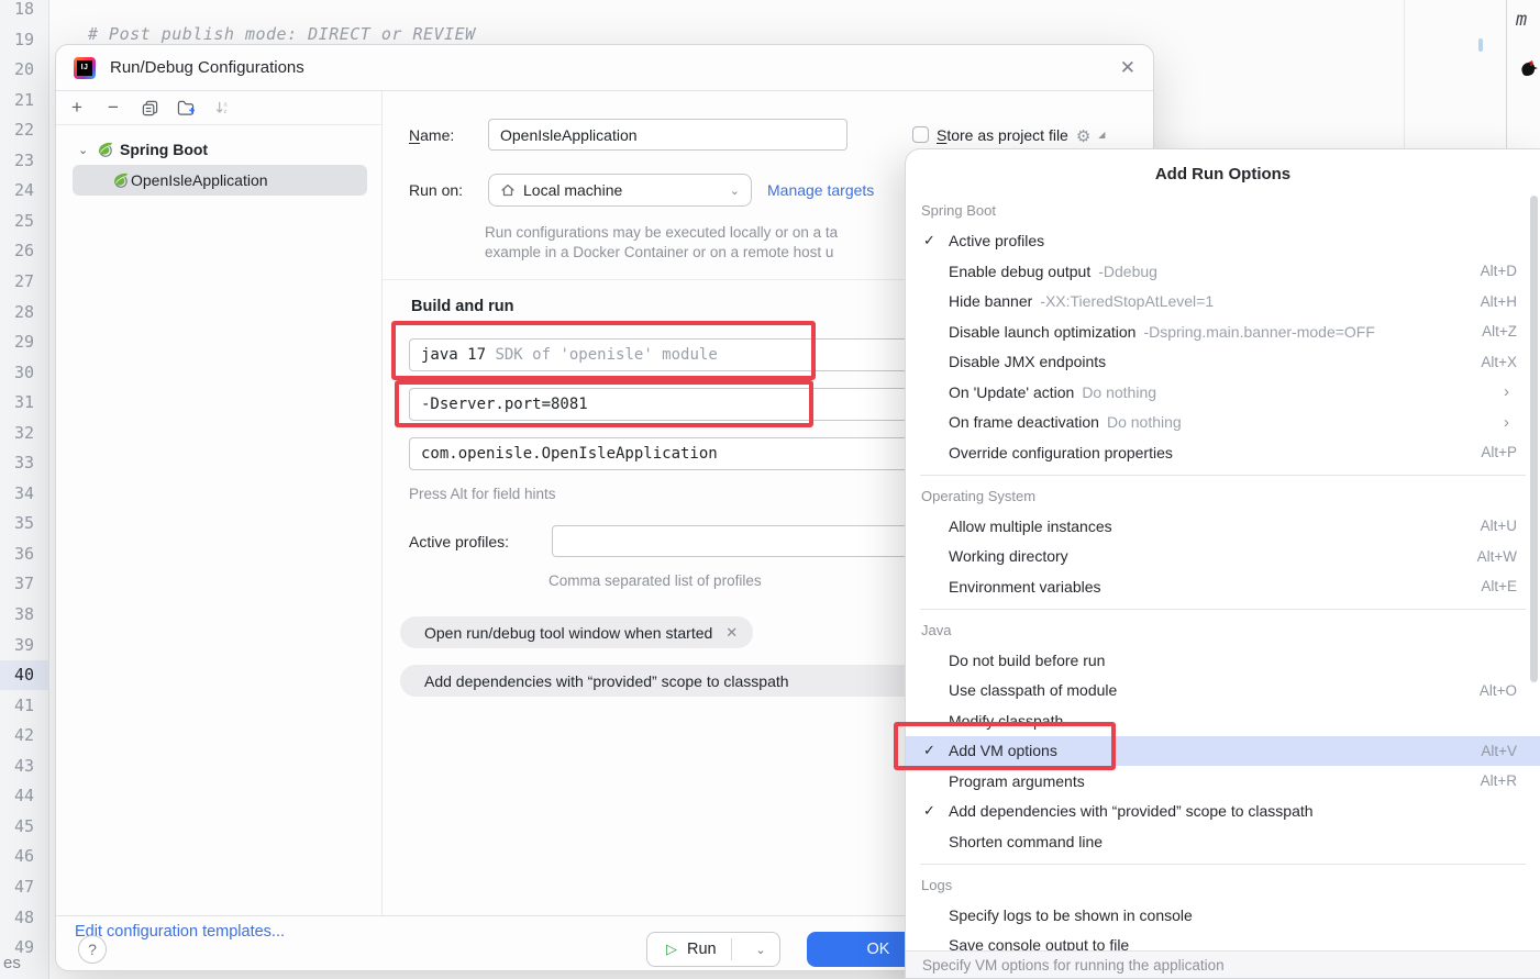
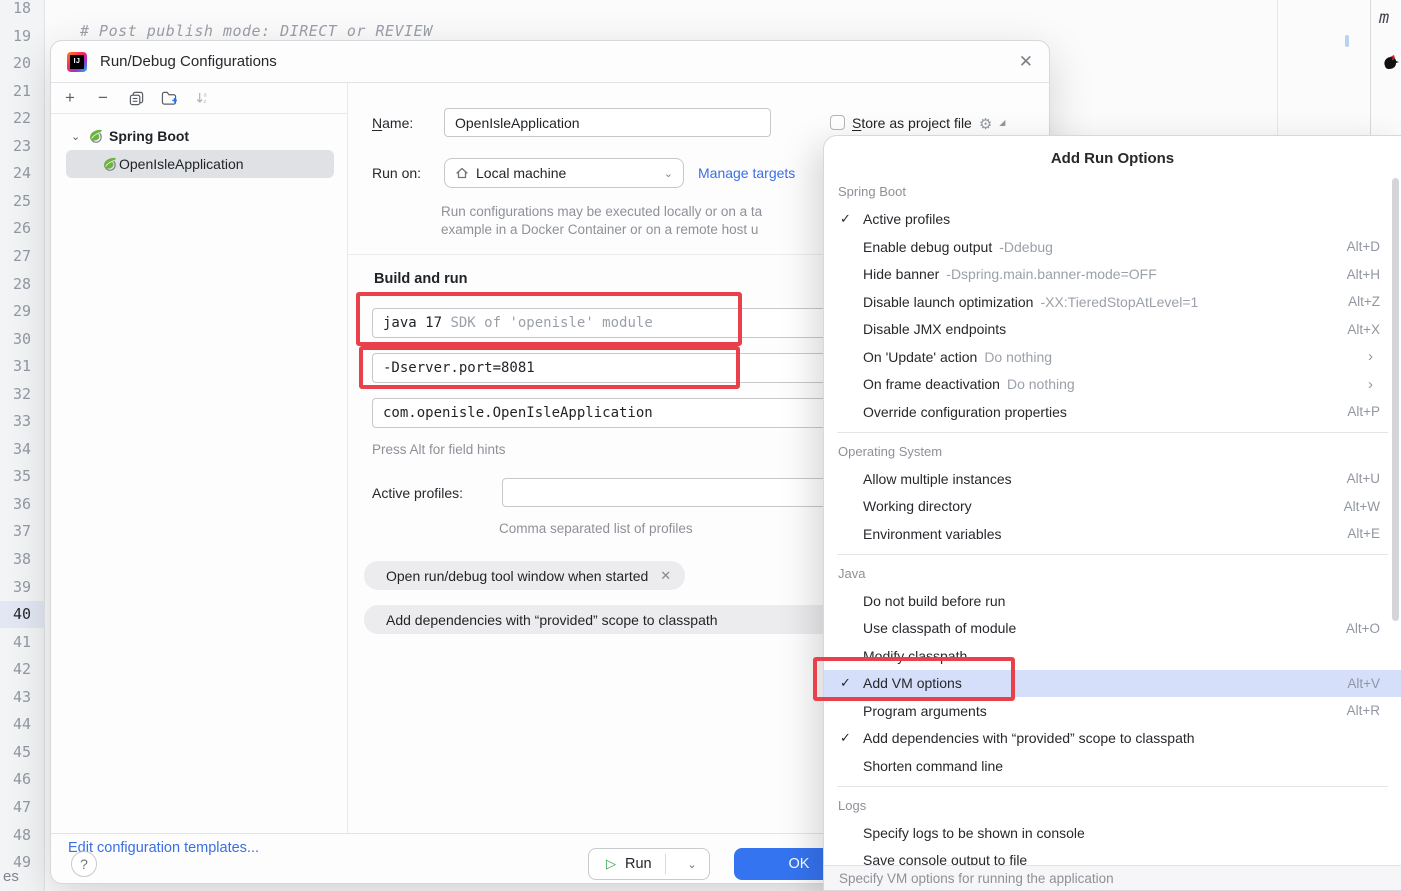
  18
  19
  20
  21
  22
  23
  24
  25
  26
  27
  28
  29
  30
  31
  32
  33
  34
  35
  36
  37
  38
  39
  40
  41
  42
  43
  44
  45
  46
  47
  48
  49
  # Post publish mode: DIRECT or REVIEW
  es
  m
  Run/Debug Configurations
  ✕
  +
  −
  ⌄
  Spring Boot
  OpenIsleApplication
  Edit configuration templates...
  Name:
  OpenIsleApplication
  Store as project file
  ⚙
  ◢
  Run on:
  Local machine
  ⌄
  Manage targets
  Run configurations may be executed locally or on a ta
  example in a Docker Container or on a remote host u
  Build and run
  java 17
  SDK of 'openisle' module
  -Dserver.port=8081
  com.openisle.OpenIsleApplication
  Press Alt for field hints
  Active profiles:
  Comma separated list of profiles
  Open run/debug tool window when started
  ✕
  Add dependencies with “provided” scope to classpath
  ?
  ▷
  Run
  ⌄
  OK
  Add Run Options
  Spring Boot
  ✓
  Active profiles
  Enable debug output
  -Ddebug
  Alt+D
  Hide banner
- -XX:TieredStopAtLevel=1
+ -Dspring.main.banner-mode=OFF
  Alt+H
  Disable launch optimization
- -Dspring.main.banner-mode=OFF
+ -XX:TieredStopAtLevel=1
  Alt+Z
  Disable JMX endpoints
  Alt+X
  On 'Update' action
  Do nothing
  ›
  On frame deactivation
  Do nothing
  ›
  Override configuration properties
  Alt+P
  Operating System
  Allow multiple instances
  Alt+U
  Working directory
  Alt+W
  Environment variables
  Alt+E
  Java
  Do not build before run
  Use classpath of module
  Alt+O
  Modify classpath
  ✓
  Add VM options
  Alt+V
  Program arguments
  Alt+R
  ✓
  Add dependencies with “provided” scope to classpath
  Shorten command line
  Logs
  Specify logs to be shown in console
  Save console output to file
  Specify VM options for running the application
